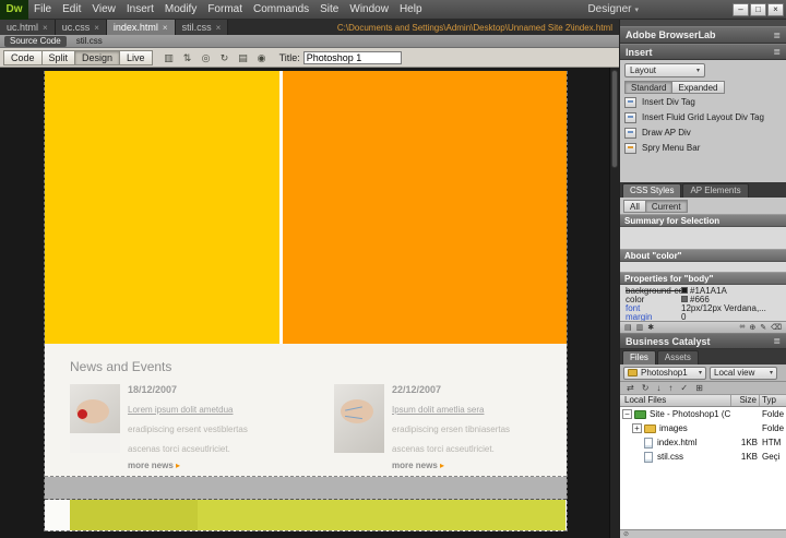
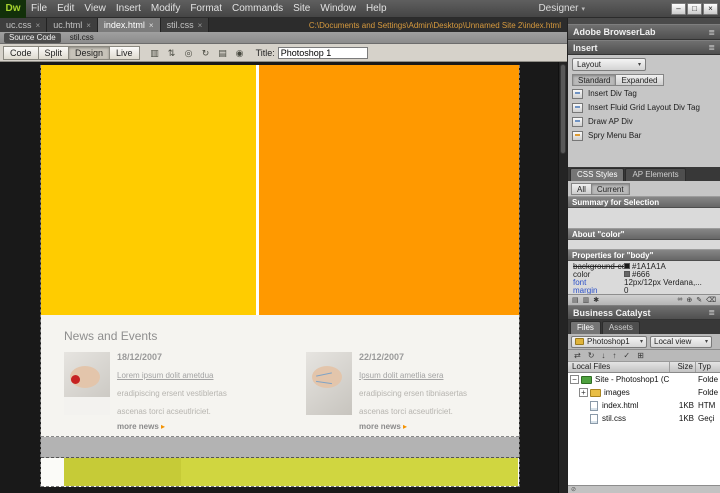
  Dw
  File
  Edit
  View
  Insert
  Modify
  Format
  Commands
  Site
  Window
  Help
  Designer
  –
  □
  ×
- uc.html
+ uc.css
  ×
- uc.css
+ uc.html
  ×
  index.html
  ×
  stil.css
  ×
  C:\Documents and Settings\Admin\Desktop\Unnamed Site 2\index.html
  Source Code
  stil.css
  Code
  Split
  Design
  Live
  ▥
  ⇅
  ◎
  ↻
  ▤
  ◉
  Title:
  Photoshop 1
  News and Events
  18/12/2007
  Lorem ipsum dolit ametdua eradipiscing ersent vestiblertas ascenas torci acseutlriciet.
  more news ▸
  22/12/2007
  Ipsum dolit ametlia sera eradipiscing ersen tibniasertas ascenas torci acseutlriciet.
  more news ▸
  Adobe BrowserLab
  ≣
  Insert
  ≣
  Layout
  Standard
  Expanded
  Insert Div Tag
  Insert Fluid Grid Layout Div Tag
  Draw AP Div
  Spry Menu Bar
  CSS Styles
  AP Elements
  All
  Current
  Summary for Selection
  About "color"
  Properties for "body"
  background-c
  #1A1A1A
  color
  #666
  font
  12px/12px Verdana,...
  margin
  0
  Business Catalyst
  ≣
  Files
  Assets
  Photoshop1
  Local view
  ⇄
  ↻
  ↓
  ↑
  ✓
  ⊞
  Local Files
  Size
  Typ
  −
  Site - Photoshop1 (C
  Folde
  +
  images
  Folde
  index.html
  1KB
  HTM
  stil.css
  1KB
  Geçi
